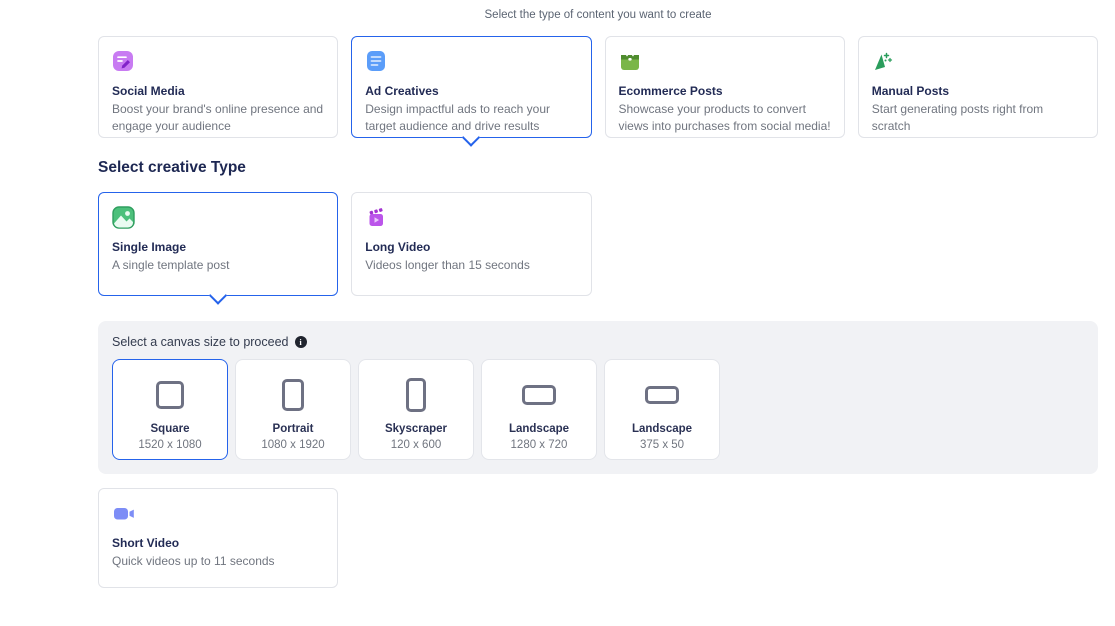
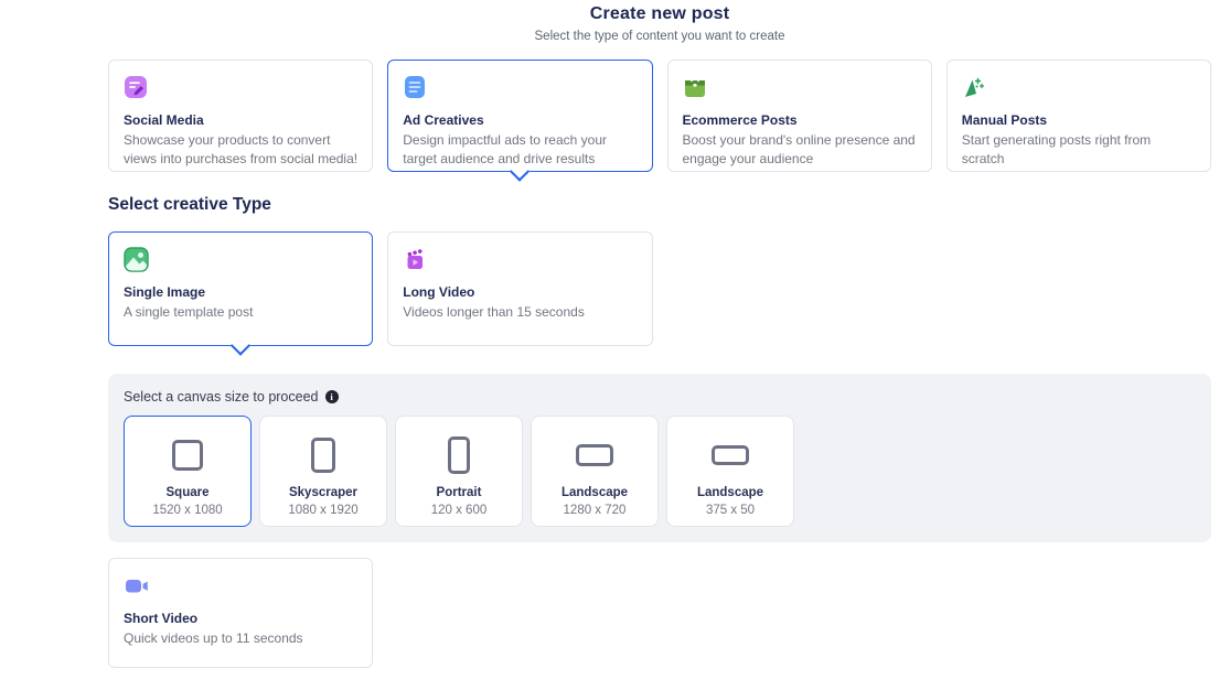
+ Create new post
  Select the type of content you want to create
  Social Media
- Boost your brand's online presence and engage your audience
+ Showcase your products to convert views into purchases from social media!
  Ad Creatives
  Design impactful ads to reach your target audience and drive results
  Ecommerce Posts
- Showcase your products to convert views into purchases from social media!
+ Boost your brand's online presence and engage your audience
  Manual Posts
  Start generating posts right from scratch
  Select creative Type
  Single Image
  A single template post
  Long Video
  Videos longer than 15 seconds
  Select a canvas size to proceed
  i
  Square
  1520 x 1080
- Portrait
+ Skyscraper
  1080 x 1920
- Skyscraper
+ Portrait
  120 x 600
  Landscape
  1280 x 720
  Landscape
  375 x 50
  Short Video
  Quick videos up to 11 seconds
